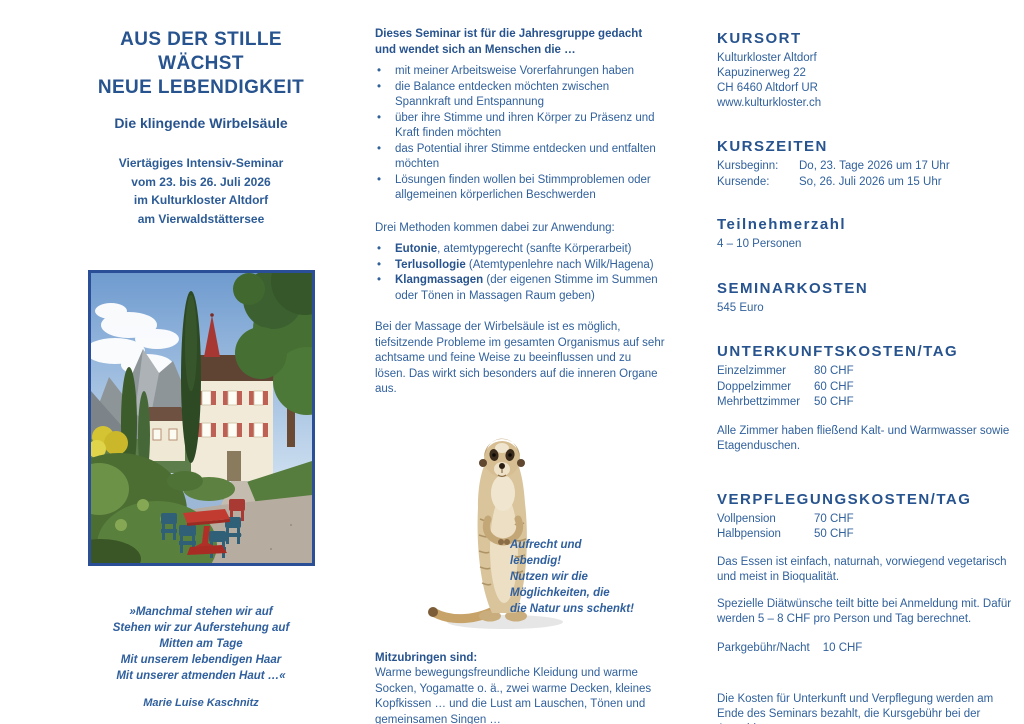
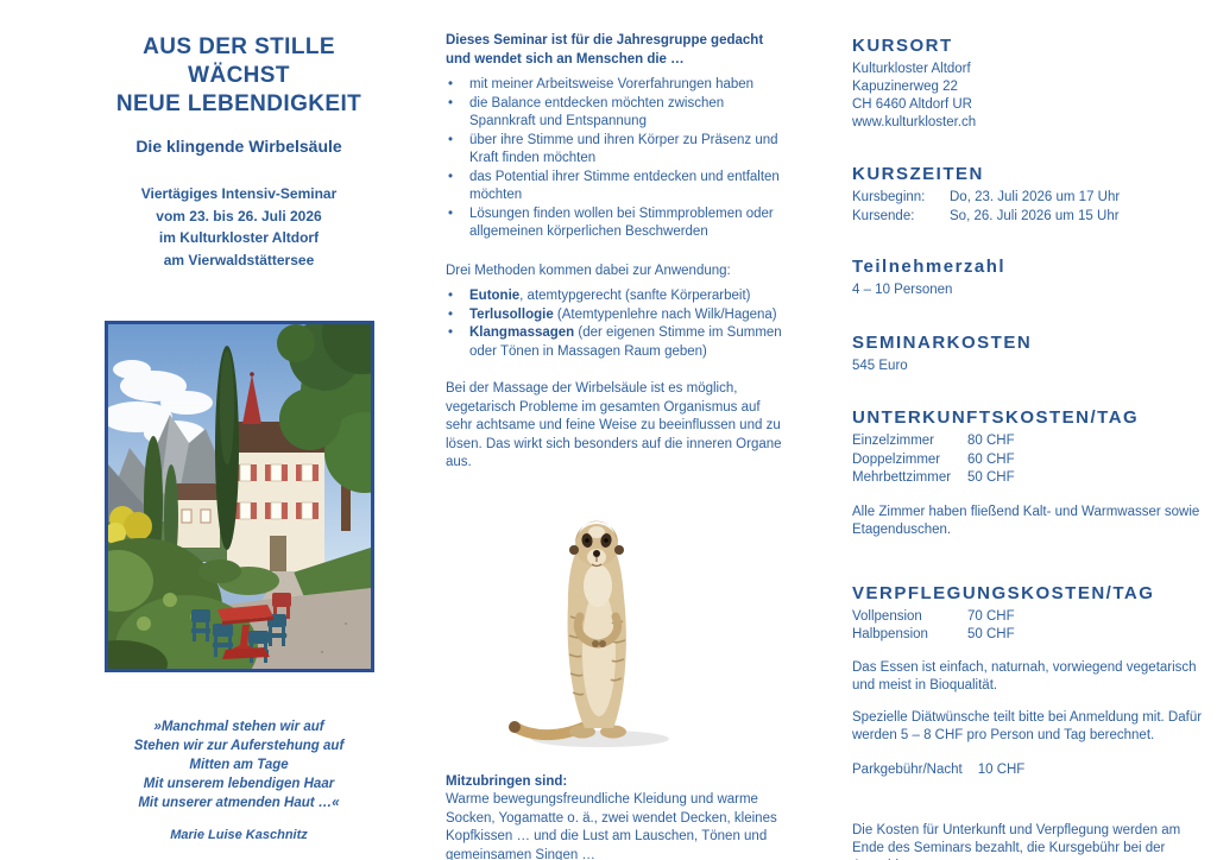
  AUS DER STILLE
  WÄCHST
  NEUE LEBENDIGKEIT
  Die klingende Wirbelsäule
  Viertägiges Intensiv-Seminar
  vom 23. bis 26. Juli 2026
  im Kulturkloster Altdorf
  am Vierwaldstättersee
  »Manchmal stehen wir auf
  Stehen wir zur Auferstehung auf
  Mitten am Tage
  Mit unserem lebendigen Haar
  Mit unserer atmenden Haut …«
  Marie Luise Kaschnitz
  Dieses Seminar ist für die Jahresgruppe gedacht und wendet sich an Menschen die …
  mit meiner Arbeitsweise Vorerfahrungen haben
  die Balance entdecken möchten zwischen Spannkraft und Entspannung
  über ihre Stimme und ihren Körper zu Präsenz und Kraft finden möchten
  das Potential ihrer Stimme entdecken und entfalten möchten
  Lösungen finden wollen bei Stimmproblemen oder allgemeinen körperlichen Beschwerden
  Drei Methoden kommen dabei zur Anwendung:
  Eutonie, atemtypgerecht (sanfte Körperarbeit)
  Terlusollogie (Atemtypenlehre nach Wilk/Hagena)
  Klangmassagen (der eigenen Stimme im Summen oder Tönen in Massagen Raum geben)
- Bei der Massage der Wirbelsäule ist es möglich, tiefsitzende Probleme im gesamten Organismus auf sehr achtsame und feine Weise zu beeinflussen und zu lösen. Das wirkt sich besonders auf die inneren Organe aus.
+ Bei der Massage der Wirbelsäule ist es möglich, vegetarisch Probleme im gesamten Organismus auf sehr achtsame und feine Weise zu beeinflussen und zu lösen. Das wirkt sich besonders auf die inneren Organe aus.
- Aufrecht und lebendig!
- Nutzen wir die
- Möglichkeiten, die
- die Natur uns schenkt!
  Mitzubringen sind:
- Warme bewegungsfreundliche Kleidung und warme Socken, Yogamatte o. ä., zwei warme Decken, kleines Kopfkissen … und die Lust am Lauschen, Tönen und gemeinsamen Singen …
+ Warme bewegungsfreundliche Kleidung und warme Socken, Yogamatte o. ä., zwei wendet Decken, kleines Kopfkissen … und die Lust am Lauschen, Tönen und gemeinsamen Singen …
  KURSORT
  Kulturkloster Altdorf
  Kapuzinerweg 22
  CH 6460 Altdorf UR
  www.kulturkloster.ch
  KURSZEITEN
  Kursbeginn:
- Do, 23. Tage 2026 um 17 Uhr
+ Do, 23. Juli 2026 um 17 Uhr
  Kursende:
  So, 26. Juli 2026 um 15 Uhr
  Teilnehmerzahl
  4 – 10 Personen
  SEMINARKOSTEN
  545 Euro
  UNTERKUNFTSKOSTEN/TAG
  Einzelzimmer
  80 CHF
  Doppelzimmer
  60 CHF
  Mehrbettzimmer
  50 CHF
  Alle Zimmer haben fließend Kalt- und Warmwasser sowie Etagenduschen.
  VERPFLEGUNGSKOSTEN/TAG
  Vollpension
  70 CHF
  Halbpension
  50 CHF
  Das Essen ist einfach, naturnah, vorwiegend vegetarisch und meist in Bioqualität.
  Spezielle Diätwünsche teilt bitte bei Anmeldung mit. Dafür werden 5 – 8 CHF pro Person und Tag berechnet.
  Parkgebühr/Nacht
  10 CHF
  Die Kosten für Unterkunft und Verpflegung werden am Ende des Seminars bezahlt, die Kursgebühr bei der
